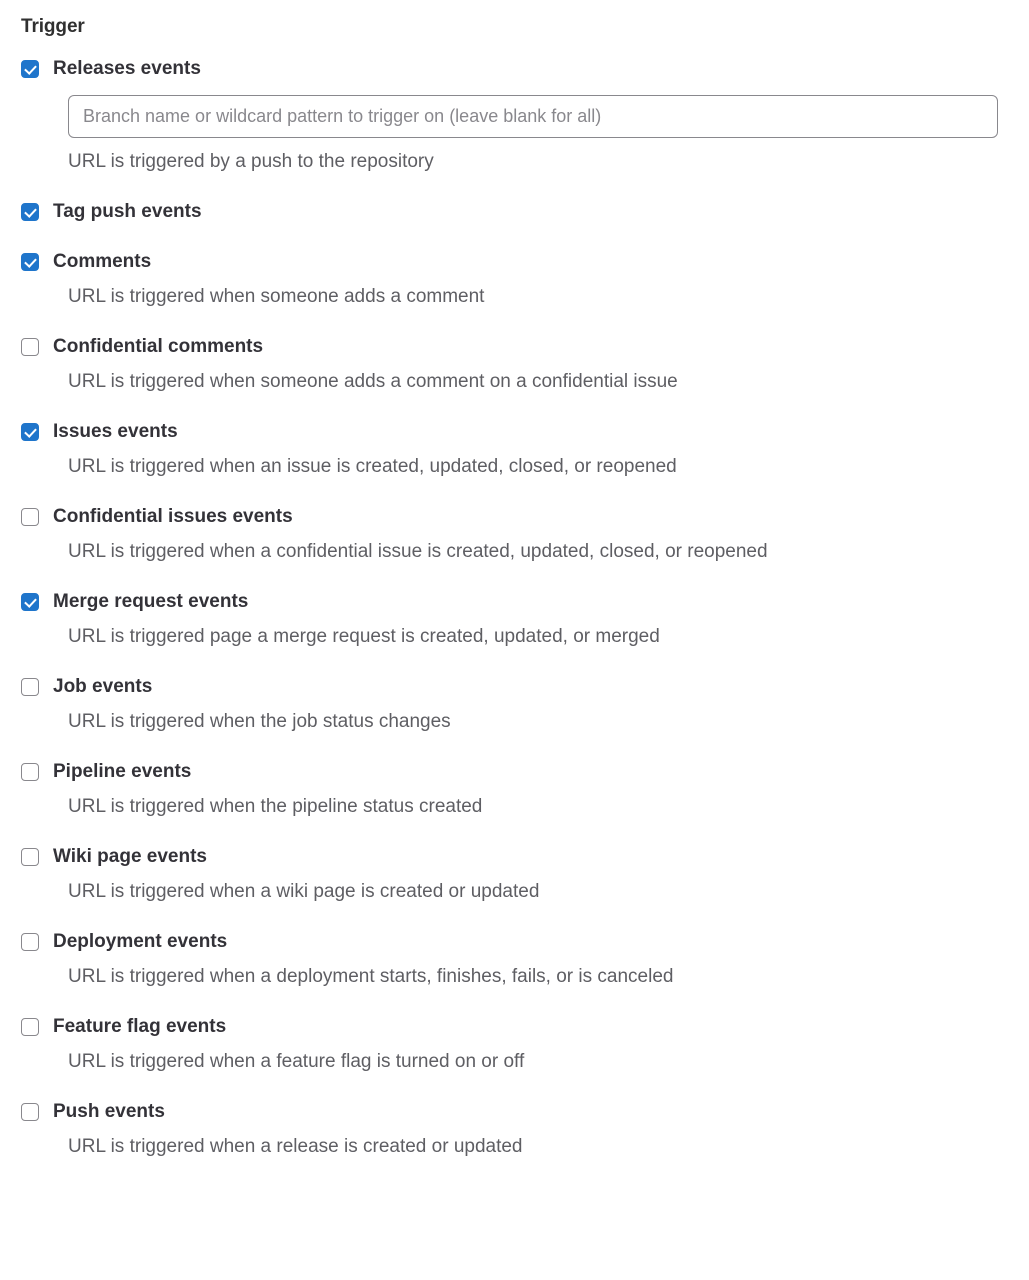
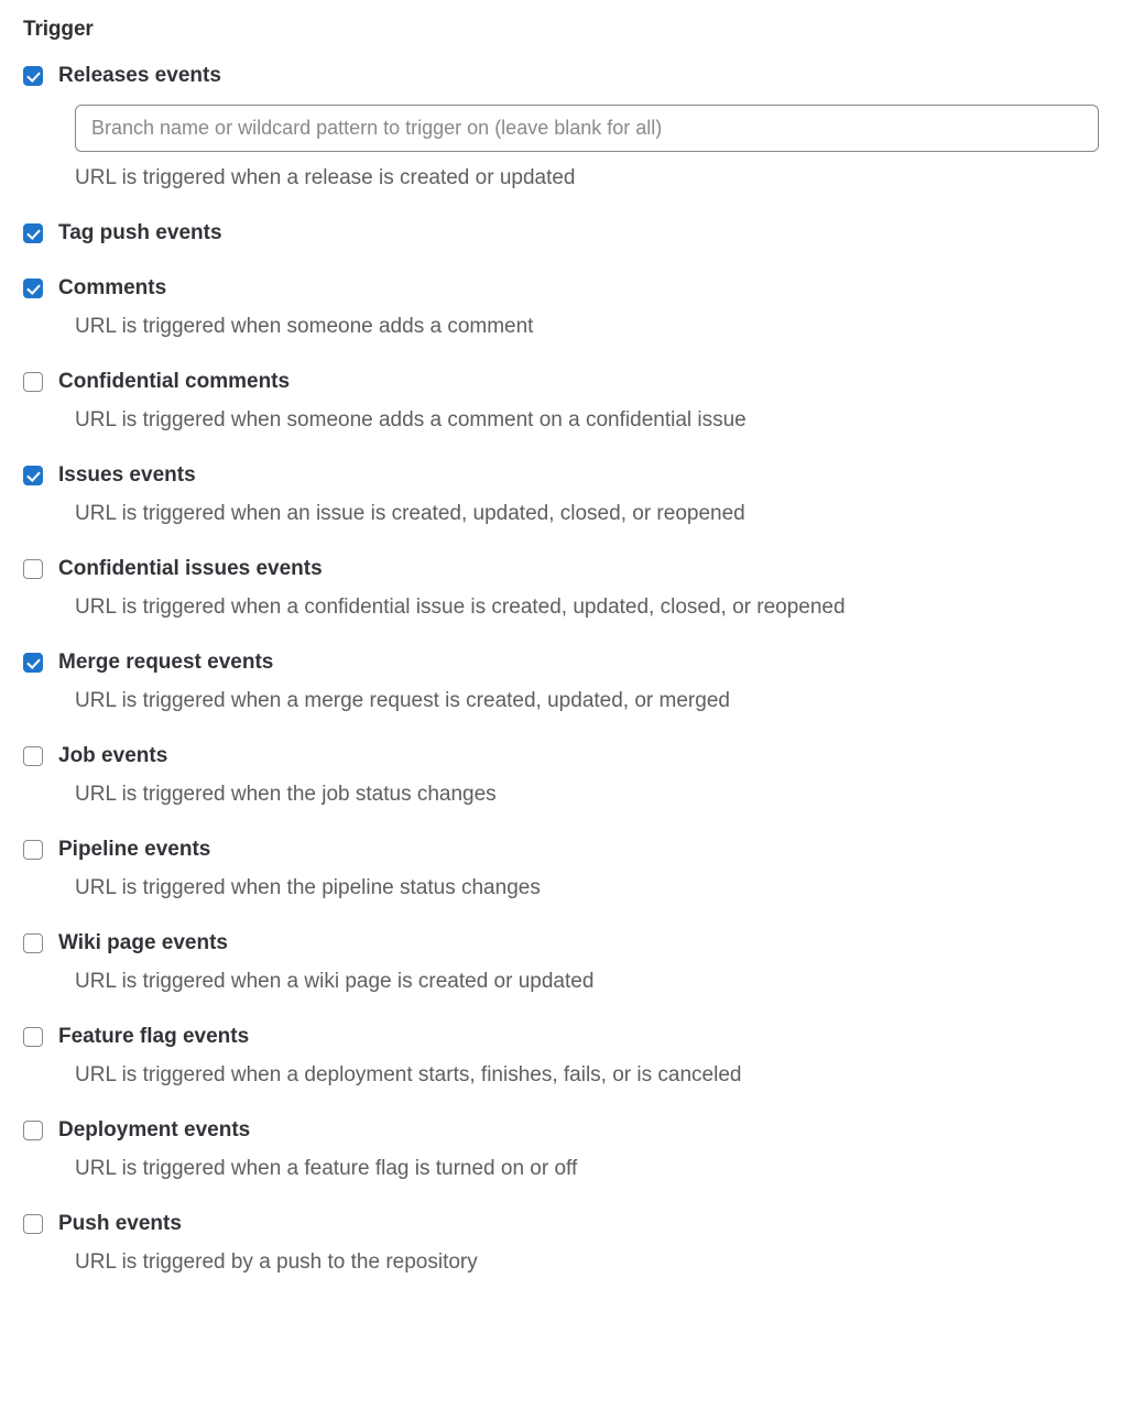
  Trigger
  Releases events
  Branch name or wildcard pattern to trigger on (leave blank for all)
- URL is triggered by a push to the repository
+ URL is triggered when a release is created or updated
  Tag push events
  Comments
  URL is triggered when someone adds a comment
  Confidential comments
  URL is triggered when someone adds a comment on a confidential issue
  Issues events
  URL is triggered when an issue is created, updated, closed, or reopened
  Confidential issues events
  URL is triggered when a confidential issue is created, updated, closed, or reopened
  Merge request events
- URL is triggered page a merge request is created, updated, or merged
+ URL is triggered when a merge request is created, updated, or merged
  Job events
  URL is triggered when the job status changes
  Pipeline events
- URL is triggered when the pipeline status created
+ URL is triggered when the pipeline status changes
  Wiki page events
  URL is triggered when a wiki page is created or updated
- Deployment events
+ Feature flag events
  URL is triggered when a deployment starts, finishes, fails, or is canceled
- Feature flag events
+ Deployment events
  URL is triggered when a feature flag is turned on or off
  Push events
- URL is triggered when a release is created or updated
+ URL is triggered by a push to the repository
